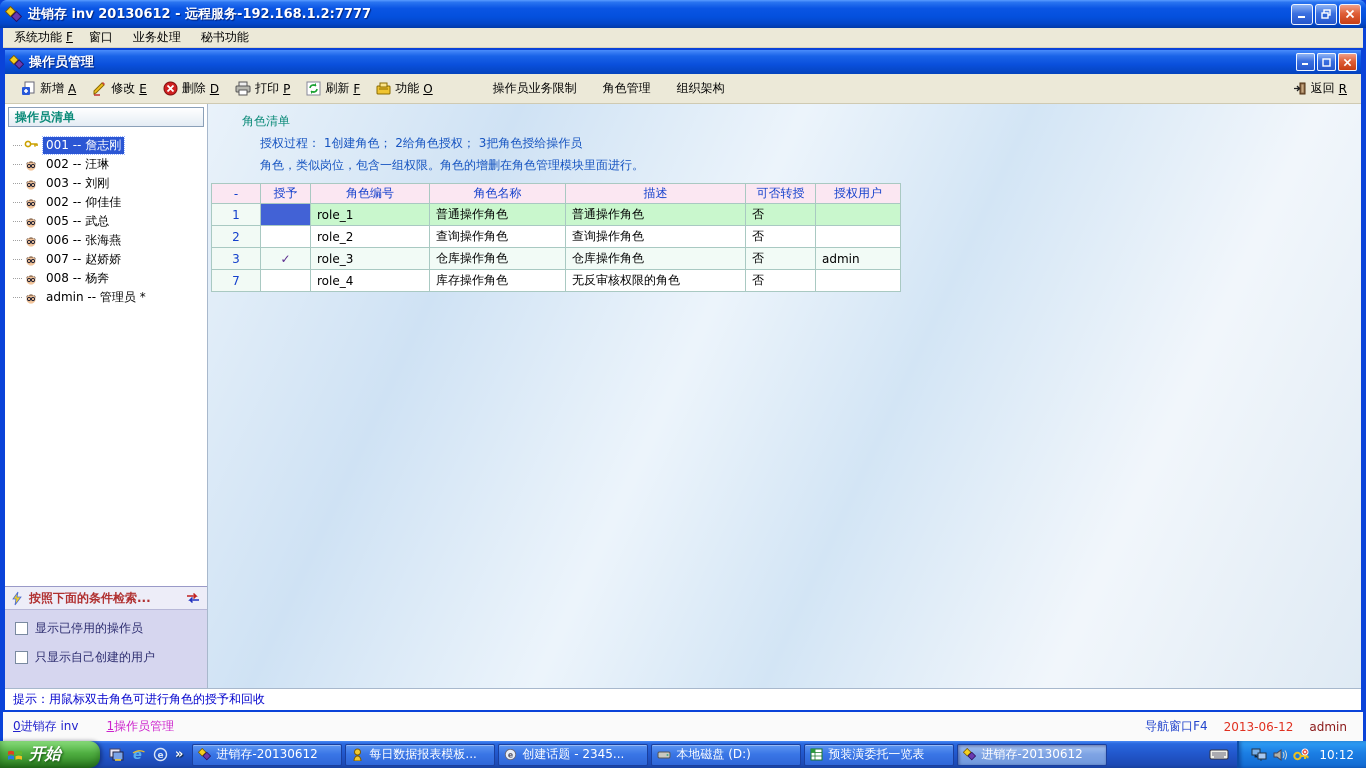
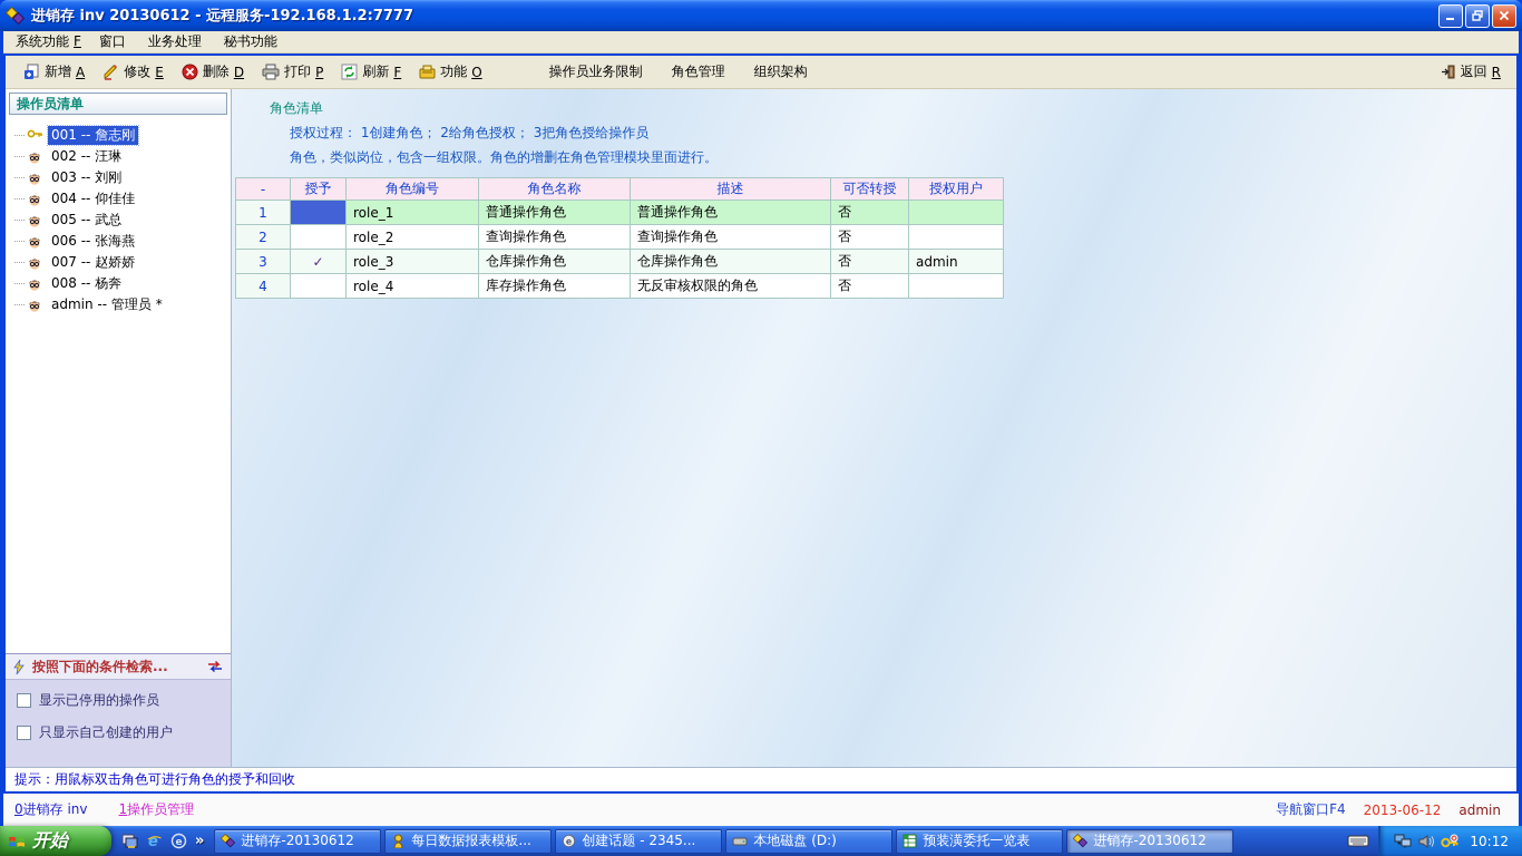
  进销存 inv 20130612 - 远程服务-192.168.1.2:7777
  系统功能 F
  窗口
  业务处理
  秘书功能
- 操作员管理
  新增
  A
  修改
  E
  删除
  D
  打印
  P
  刷新
  F
  功能
  O
  操作员业务限制
  角色管理
  组织架构
  返回
  R
  操作员清单
  001 -- 詹志刚
  002 -- 汪琳
  003 -- 刘刚
- 002 -- 仰佳佳
+ 004 -- 仰佳佳
  005 -- 武总
  006 -- 张海燕
  007 -- 赵娇娇
  008 -- 杨奔
  admin -- 管理员 *
  按照下面的条件检索...
  显示已停用的操作员
  只显示自己创建的用户
  角色清单
  授权过程： 1创建角色； 2给角色授权； 3把角色授给操作员
  角色，类似岗位，包含一组权限。角色的增删在角色管理模块里面进行。
  -	授予	角色编号	角色名称	描述	可否转授	授权用户
  1		role_1	普通操作角色	普通操作角色	否
  2		role_2	查询操作角色	查询操作角色	否
  3	✓	role_3	仓库操作角色	仓库操作角色	否	admin
- 7		role_4	库存操作角色	无反审核权限的角色	否
+ 4		role_4	库存操作角色	无反审核权限的角色	否
  提示：用鼠标双击角色可进行角色的授予和回收
  0进销存 inv
  1操作员管理
  导航窗口F4
  2013-06-12
  admin
  开始
  e
  e
  »
  进销存-20130612
  每日数据报表模板...
  e
  创建话题 - 2345...
  本地磁盘 (D:)
  预装潢委托一览表
  进销存-20130612
  10:12
